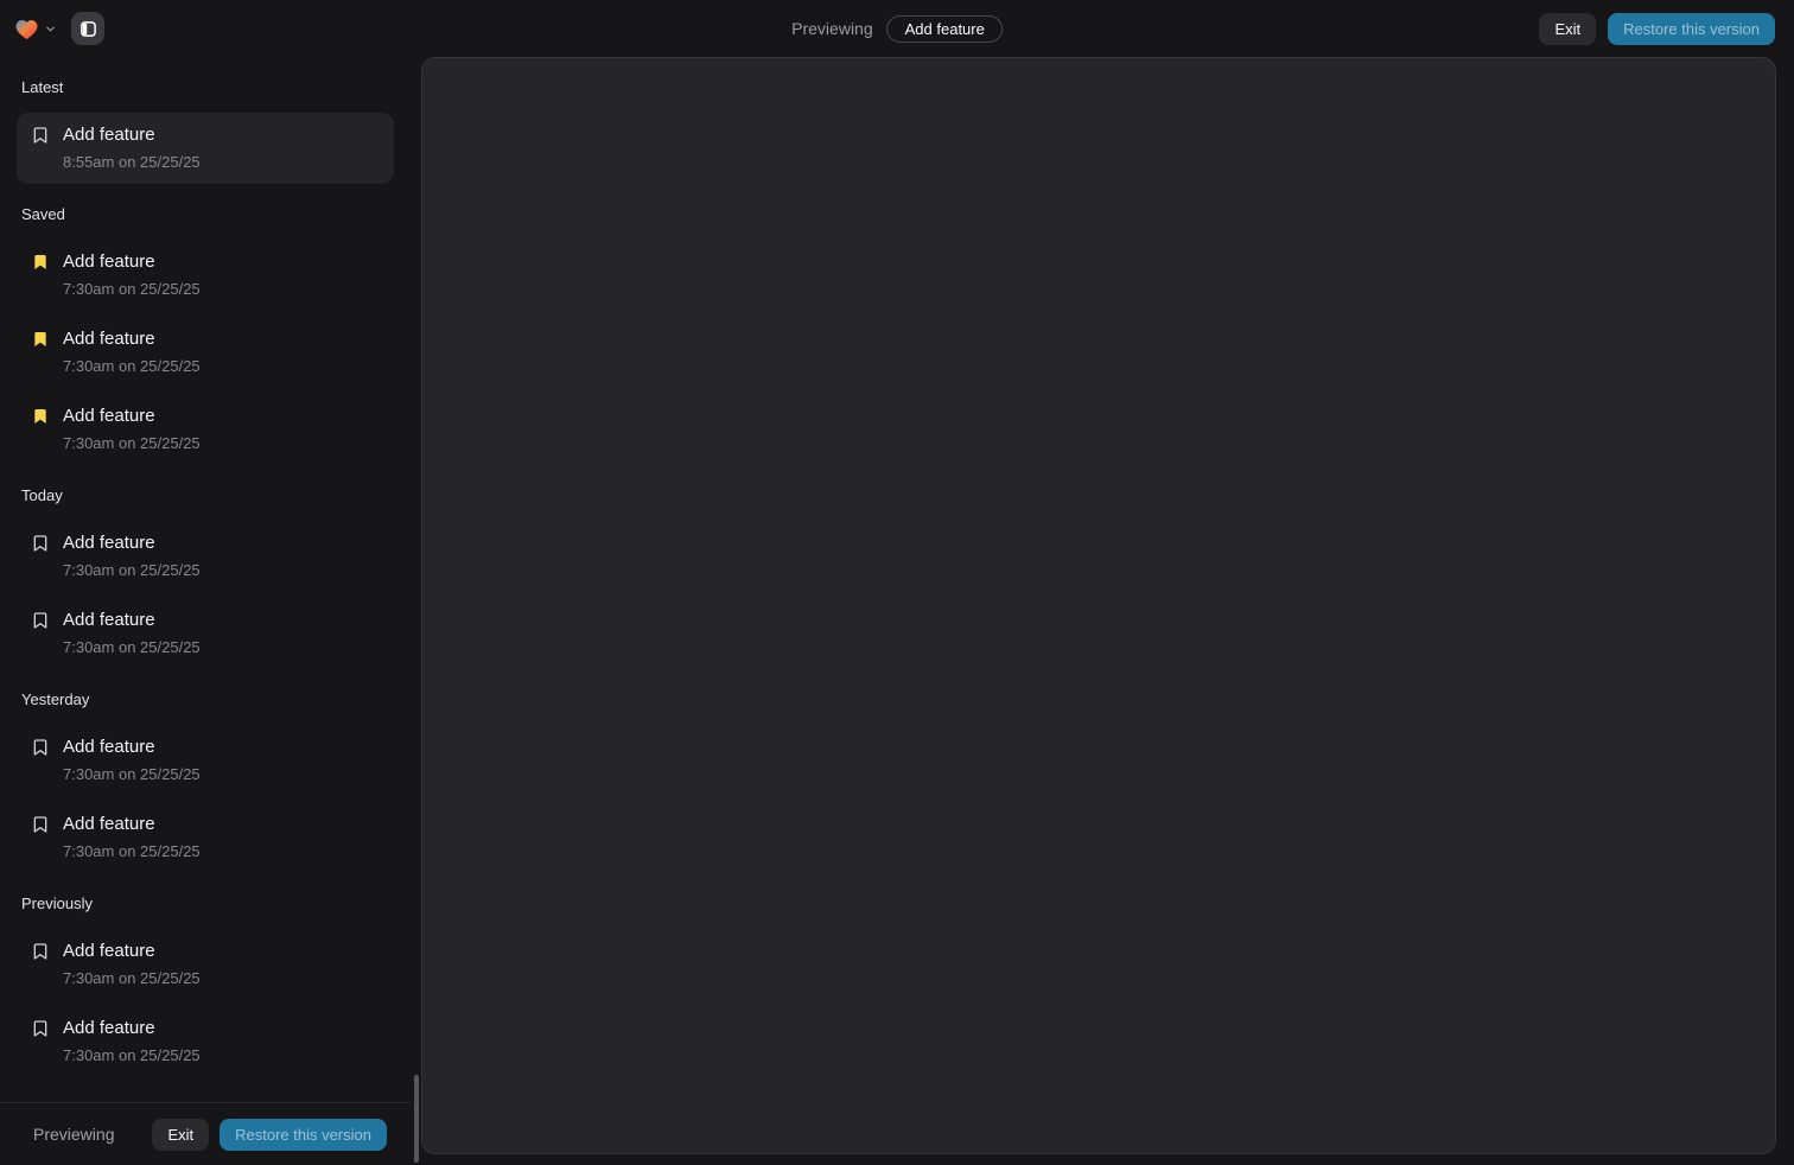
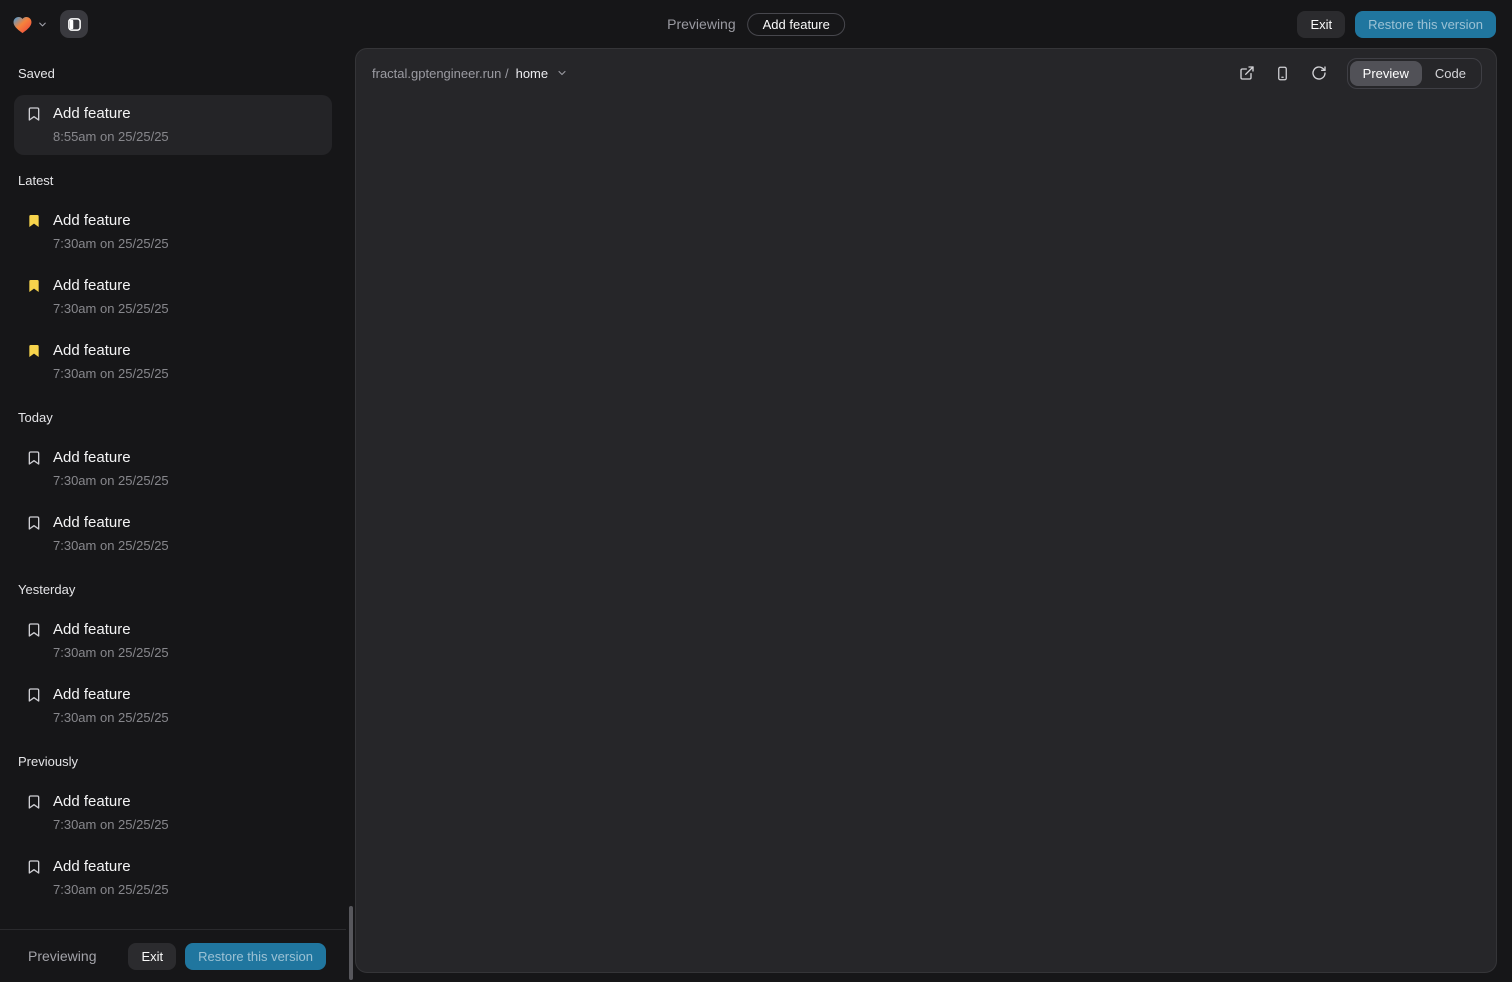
  Previewing
  Add feature
  Exit
  Restore this version
- Latest
+ Saved
  Add feature
  8:55am on 25/25/25
- Saved
+ Latest
  Add feature
  7:30am on 25/25/25
  Add feature
  7:30am on 25/25/25
  Add feature
  7:30am on 25/25/25
  Today
  Add feature
  7:30am on 25/25/25
  Add feature
  7:30am on 25/25/25
  Yesterday
  Add feature
  7:30am on 25/25/25
  Add feature
  7:30am on 25/25/25
  Previously
  Add feature
  7:30am on 25/25/25
  Add feature
  7:30am on 25/25/25
  Previewing
  Exit
  Restore this version
+ fractal.gptengineer.run /
+ home
+ Preview
+ Code
